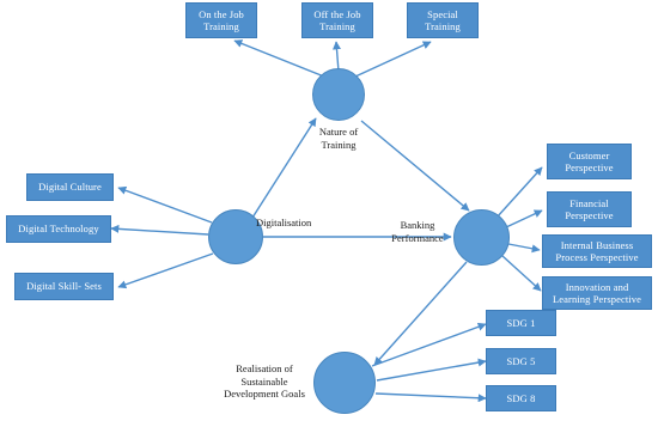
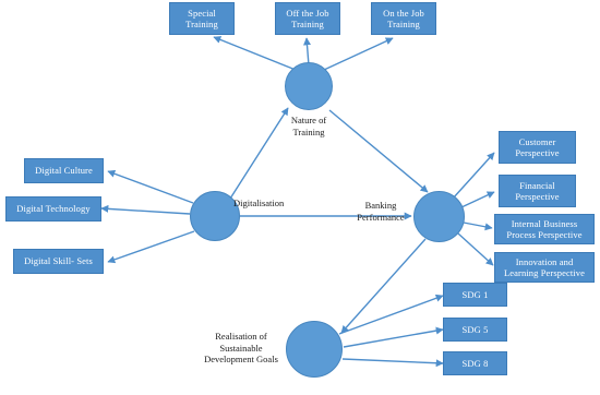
- On the Job Training
+ Special Training
  Off the Job Training
- Special Training
+ On the Job Training
  Nature of
  Training
  Digital Culture
  Digital Technology
  Digital Skill- Sets
  Digitalisation
  Banking
  Performance
  Customer Perspective
  Financial Perspective
  Internal Business Process Perspective
  Innovation and Learning Perspective
  Realisation of
  Sustainable
  Development Goals
  SDG 1
  SDG 5
  SDG 8
